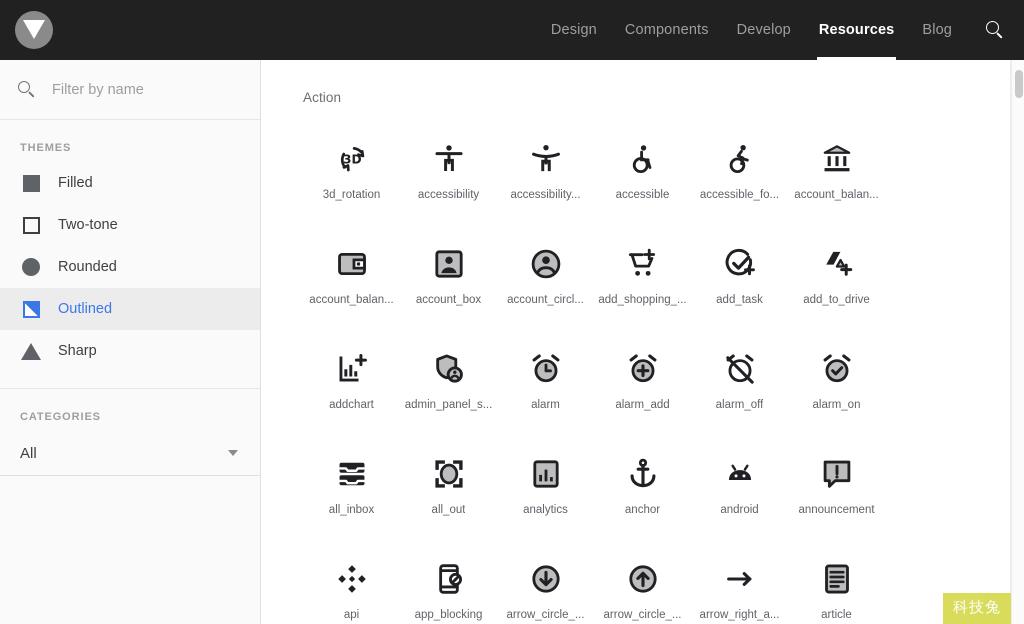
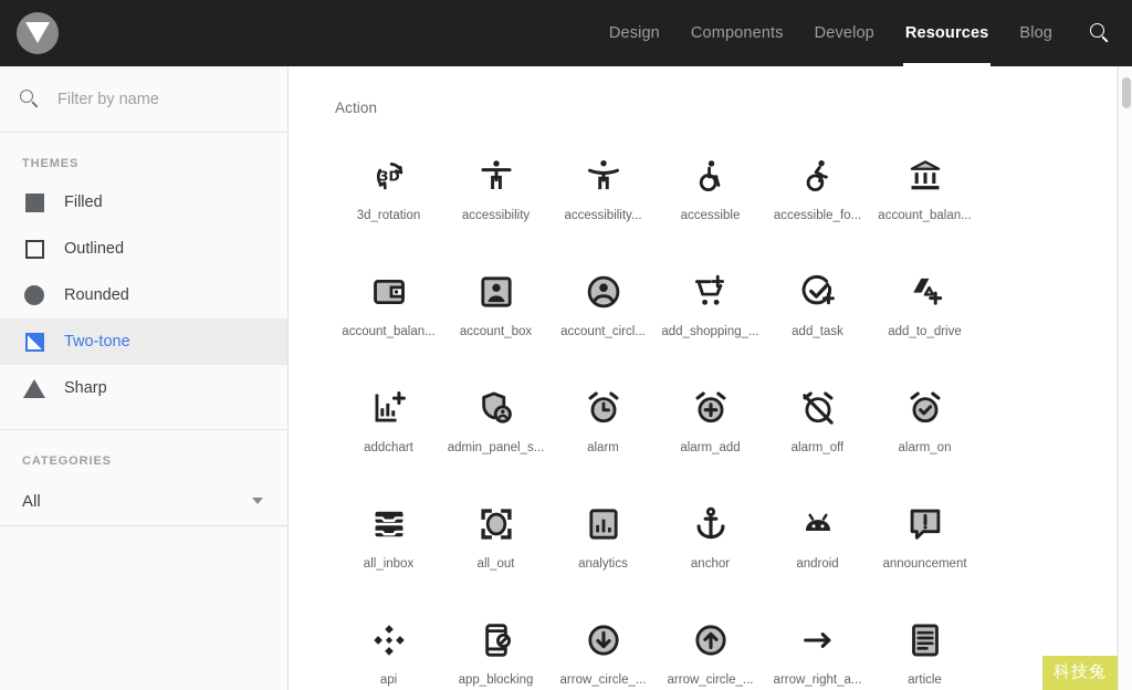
  Design
  Components
  Develop
  Resources
  Blog
  Filter by name
  THEMES
  Filled
- Two-tone
+ Outlined
  Rounded
- Outlined
+ Two-tone
  Sharp
  CATEGORIES
  All
  Action
  3D
  3d_rotation
  accessibility
  accessibility...
  accessible
  accessible_fo...
  account_balan...
  account_balan...
  account_box
  account_circl...
  add_shopping_...
  add_task
  add_to_drive
  addchart
  admin_panel_s...
  alarm
  alarm_add
  alarm_off
  alarm_on
  all_inbox
  all_out
  analytics
  anchor
  android
  announcement
  api
  app_blocking
  arrow_circle_...
  arrow_circle_...
  arrow_right_a...
  article
  科技兔
